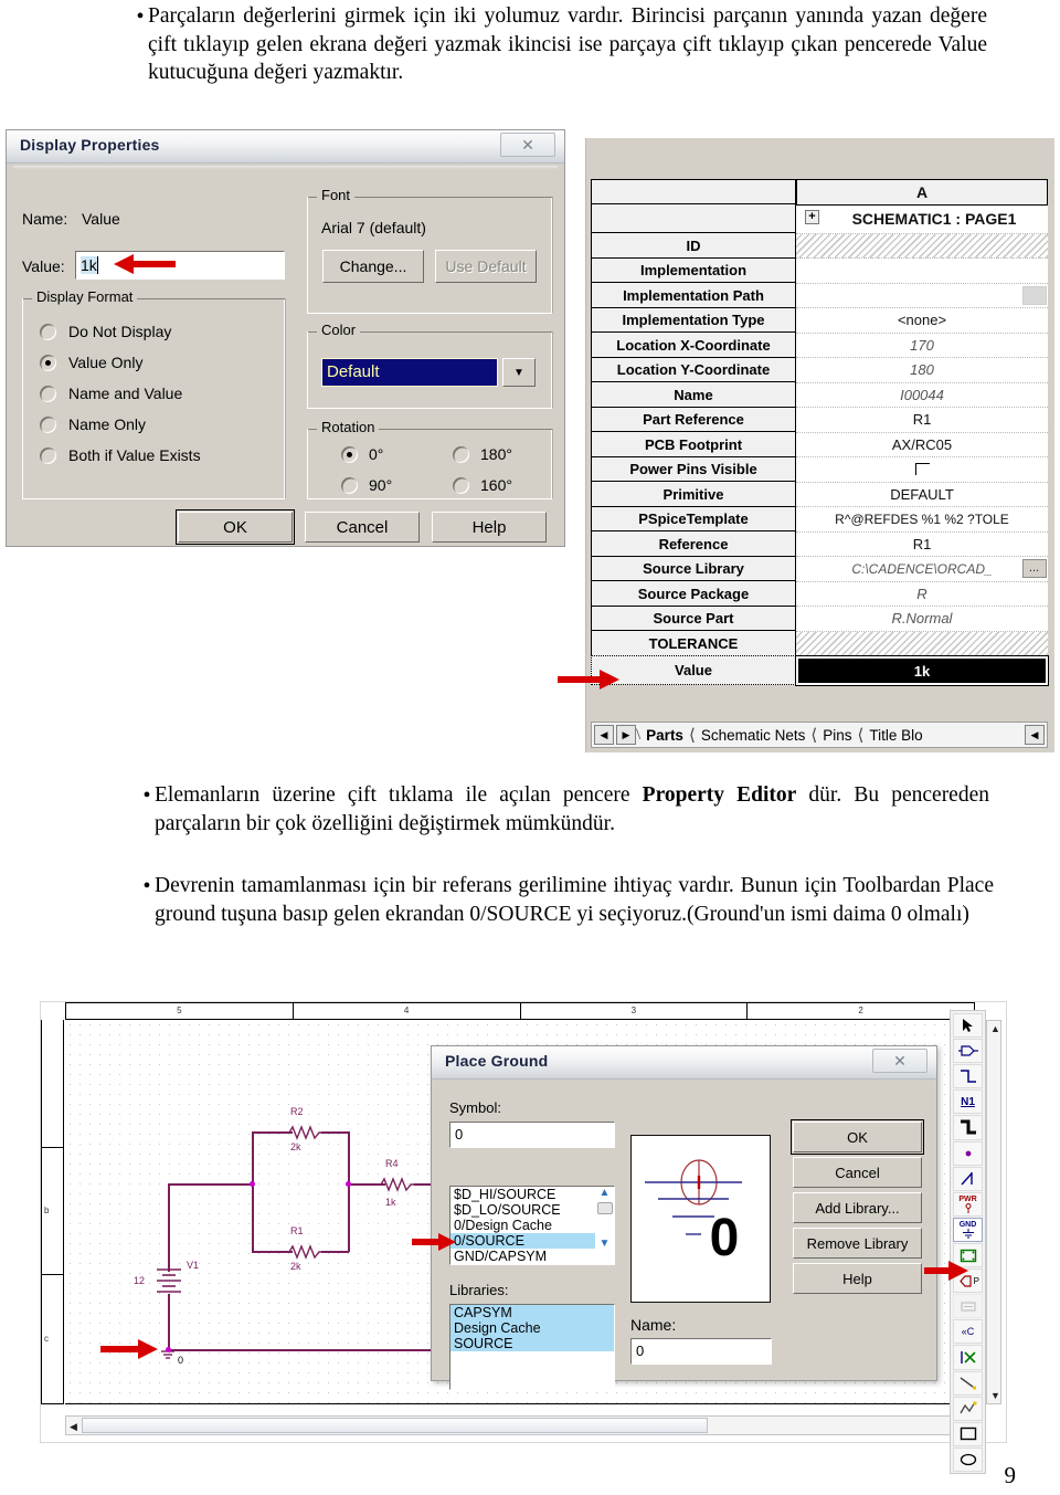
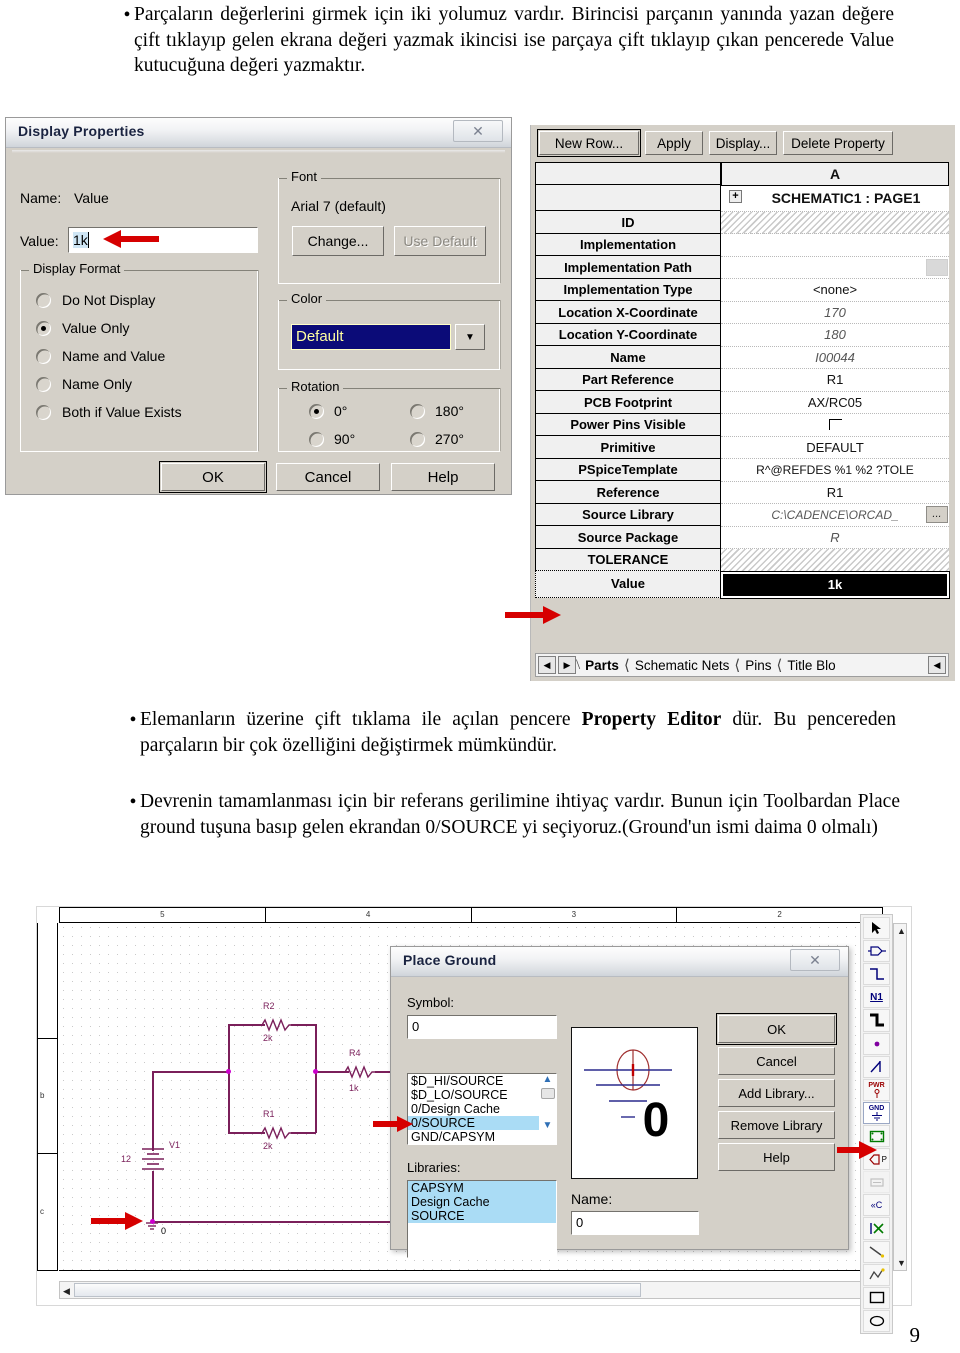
  •
  Parçaların değerlerini girmek için iki yolumuz vardır. Birincisi parçanın yanında yazan değere çift tıklayıp gelen ekrana değeri yazmak ikincisi ise parçaya çift tıklayıp çıkan pencerede Value kutucuğuna değeri yazmaktır.
  Display Properties
  ✕
  Name:
  Value
  Value:
  1k
  Display Format
  Do Not Display
  Value Only
  Name and Value
  Name Only
  Both if Value Exists
  Font
  Arial 7 (default)
  Change...
  Use Default
  Color
  Default
  ▼
  Rotation
  0°
  180°
  90°
- 160°
+ 270°
  OK
  Cancel
  Help
+ New Row...
+ Apply
+ Display...
+ Delete Property
  A
  +
  SCHEMATIC1 : PAGE1
  ID
  Implementation
  Implementation Path
  Implementation Type
  <none>
  Location X-Coordinate
  170
  Location Y-Coordinate
  180
  Name
  I00044
  Part Reference
  R1
  PCB Footprint
  AX/RC05
  Power Pins Visible
  Primitive
  DEFAULT
  PSpiceTemplate
  R^@REFDES %1 %2 ?TOLE
  Reference
  R1
  Source Library
  C:\CADENCE\ORCAD_
  ...
  Source Package
  R
- Source Part
- R.Normal
  TOLERANCE
  Value
  1k
  ◀
  ▶
  \
  Parts
  ⟨
  Schematic Nets
  ⟨
  Pins
  ⟨
  Title Blo
  ◀
  •
  Elemanların üzerine çift tıklama ile açılan pencere Property Editor dür. Bu pencereden parçaların bir çok özelliğini değiştirmek mümkündür.
  •
  Devrenin tamamlanması için bir referans gerilimine ihtiyaç vardır. Bunun için Toolbardan Place ground tuşuna basıp gelen ekrandan 0/SOURCE yi seçiyoruz.(Ground'un ismi daima 0 olmalı)
  5
  4
  3
  2
  b
  c
  R2
  2k
  R1
  2k
  R4
  1k
  V1
  12
  0
  ▲
  ▼
  ◀
  N1
  P
  «C
  Place Ground
  ✕
  Symbol:
  0
  $D_HI/SOURCE
  $D_LO/SOURCE
  0/Design Cache
  0/SOURCE
  GND/CAPSYM
  ▲
  ▼
  Libraries:
  CAPSYM
  Design Cache
  SOURCE
  0
  Name:
  0
  OK
  Cancel
  Add Library...
  Remove Library
  Help
  9
